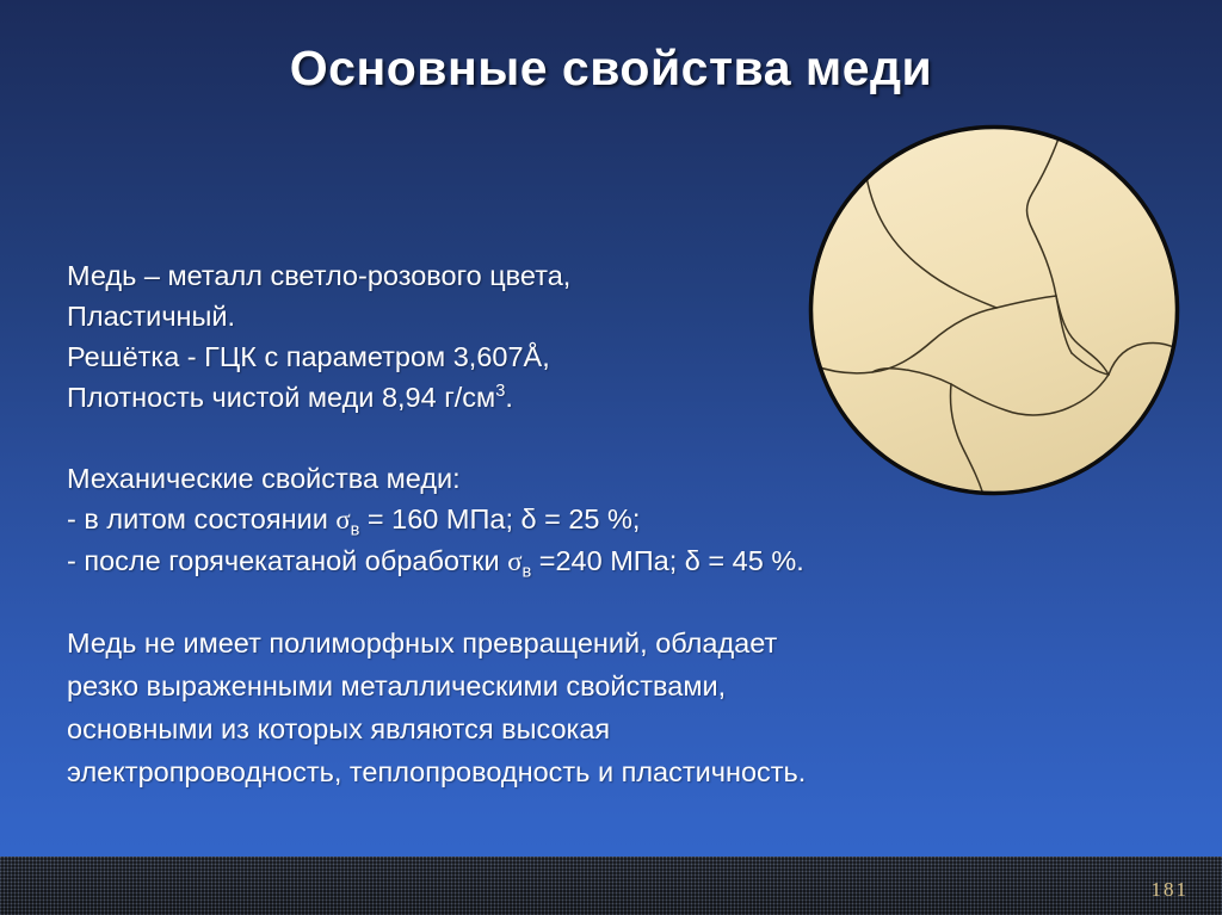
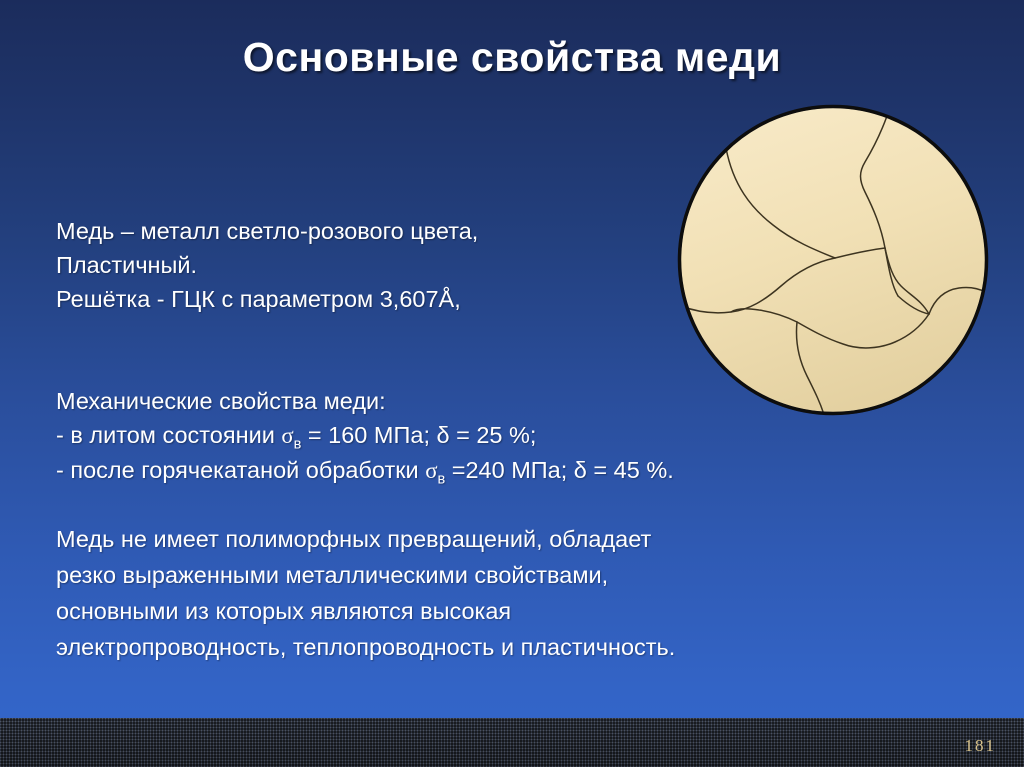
  Основные свойства меди
  Медь – металл светло-розового цвета,
  Пластичный.
  Решётка - ГЦК с параметром 3,607Å,
- Плотность чистой меди 8,94 г/см3.
  Механические свойства меди:
  - в литом состоянии σв = 160 МПа; δ = 25 %;
  - после горячекатаной обработки σв =240 МПа; δ = 45 %.
  Медь не имеет полиморфных превращений, обладает резко выраженными металлическими свойствами, основными из которых являются высокая электропроводность, теплопроводность и пластичность.
  181
